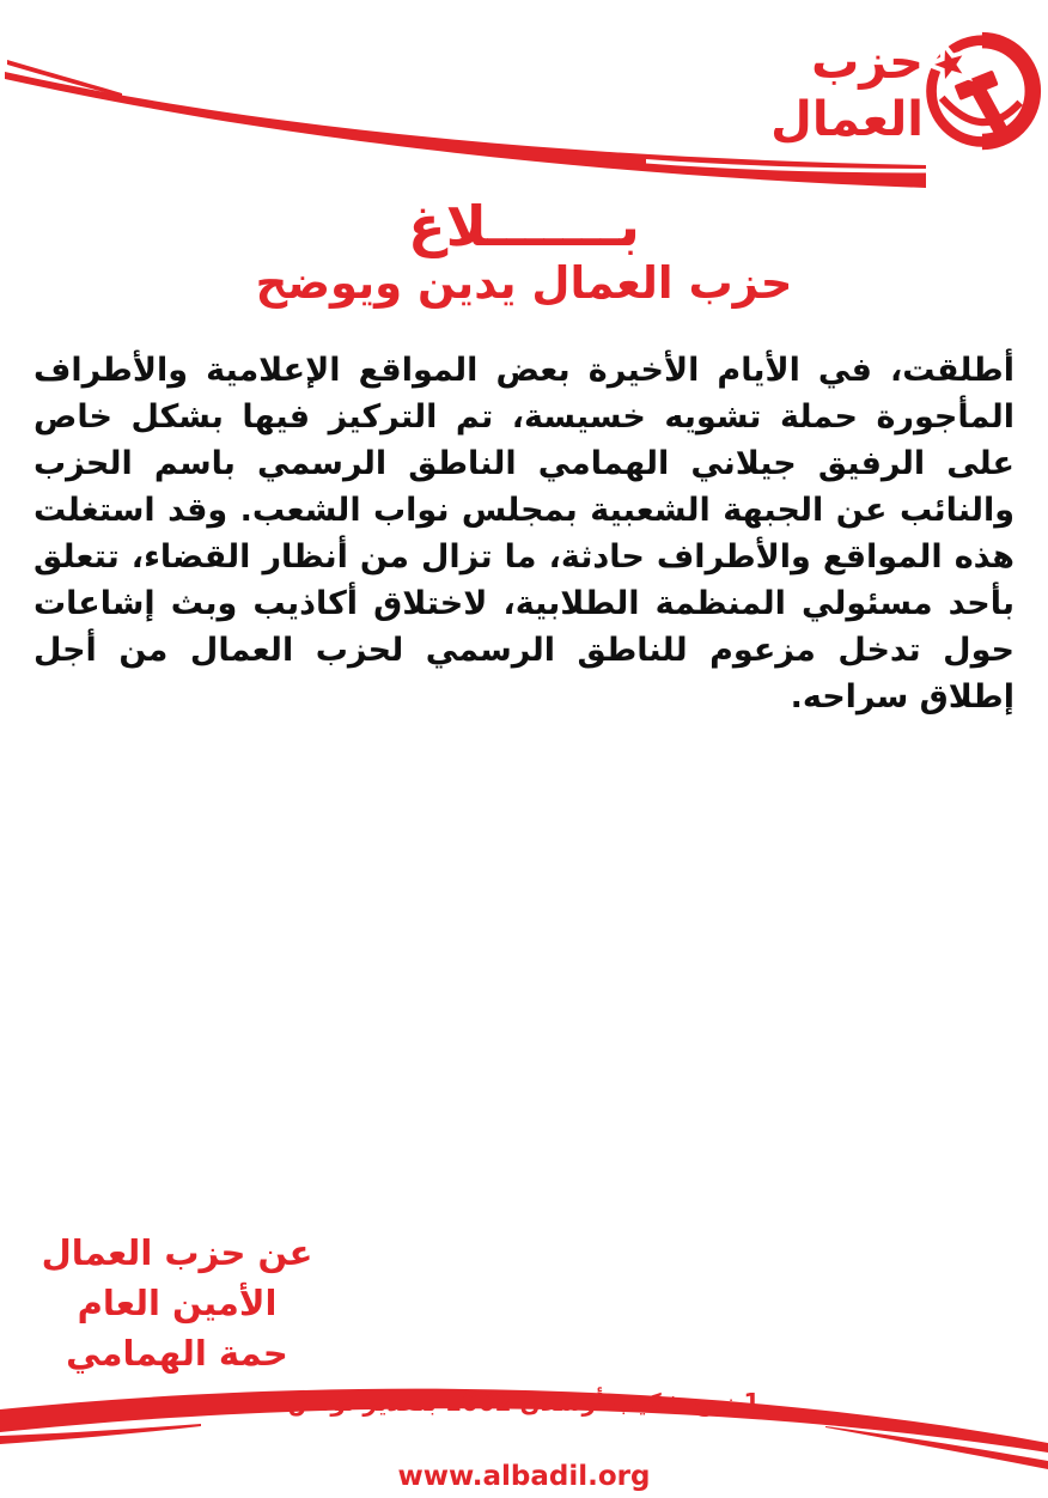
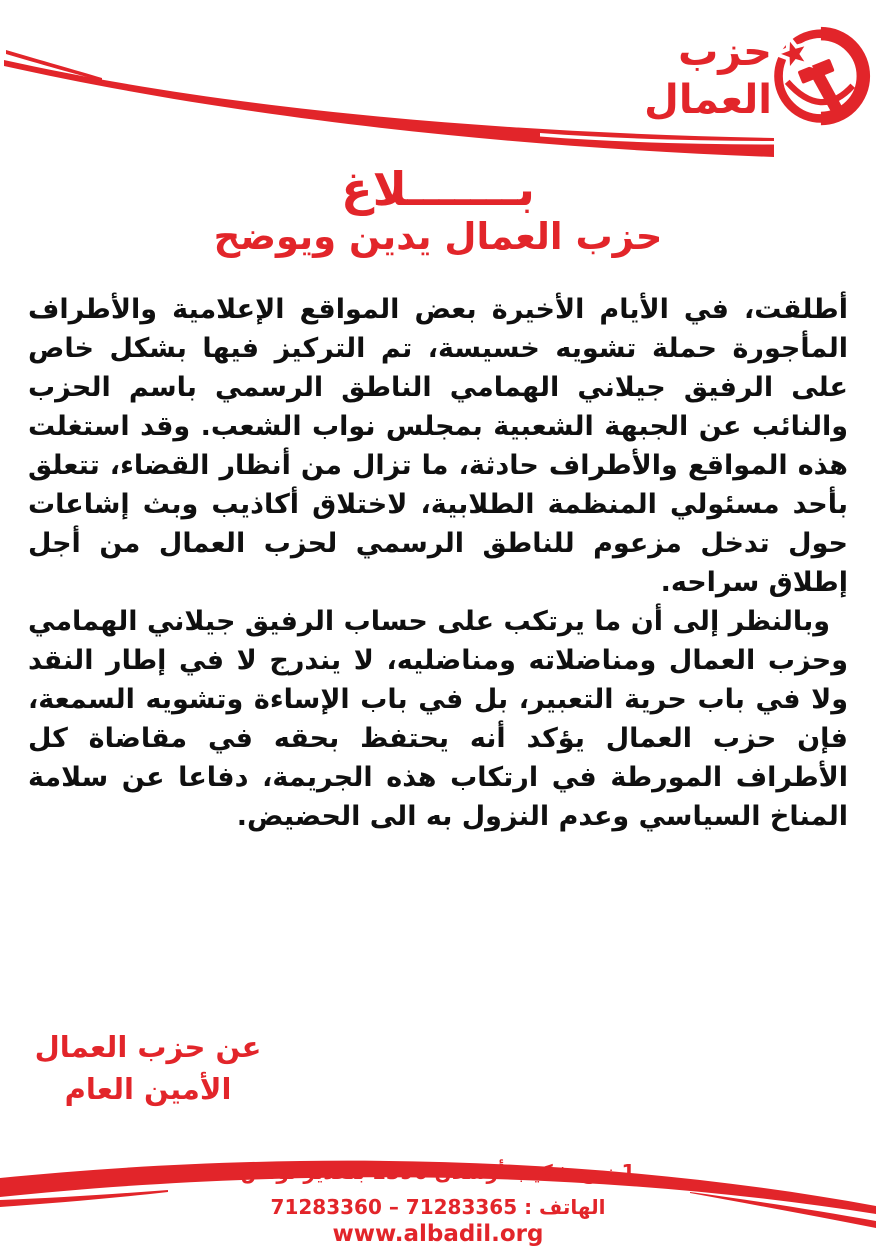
  حزب
  العمال
  بـــــــلاغ
  حزب العمال يدين ويوضح
  أطلقت، في الأيام الأخيرة بعض المواقع الإعلامية والأطراف المأجورة حملة تشويه خسيسة، تم التركيز فيها بشكل خاص على الرفيق جيلاني الهمامي الناطق الرسمي باسم الحزب والنائب عن الجبهة الشعبية بمجلس نواب الشعب. وقد استغلت هذه المواقع والأطراف حادثة، ما تزال من أنظار القضاء، تتعلق بأحد مسئولي المنظمة الطلابية، لاختلاق أكاذيب وبث إشاعات حول تدخل مزعوم للناطق الرسمي لحزب العمال من أجل إطلاق سراحه.
+ وبالنظر إلى أن ما يرتكب على حساب الرفيق جيلاني الهمامي وحزب العمال ومناضلاته ومناضليه، لا يندرج لا في إطار النقد ولا في باب حرية التعبير، بل في باب الإساءة وتشويه السمعة، فإن حزب العمال يؤكد أنه يحتفظ بحقه في مقاضاة كل الأطراف المورطة في ارتكاب هذه الجريمة، دفاعا عن سلامة المناخ السياسي وعدم النزول به الى الحضيض.
  عن حزب العمال
  الأمين العام
- حمة الهمامي
- 1 نهج شكيب أرسلان 1002 بلفدير تونس
+ 1 نهج شكيب أرسلان 1396 بلفدير تونس
+ الهاتف : 71283365 – 71283360
  www.albadil.org
